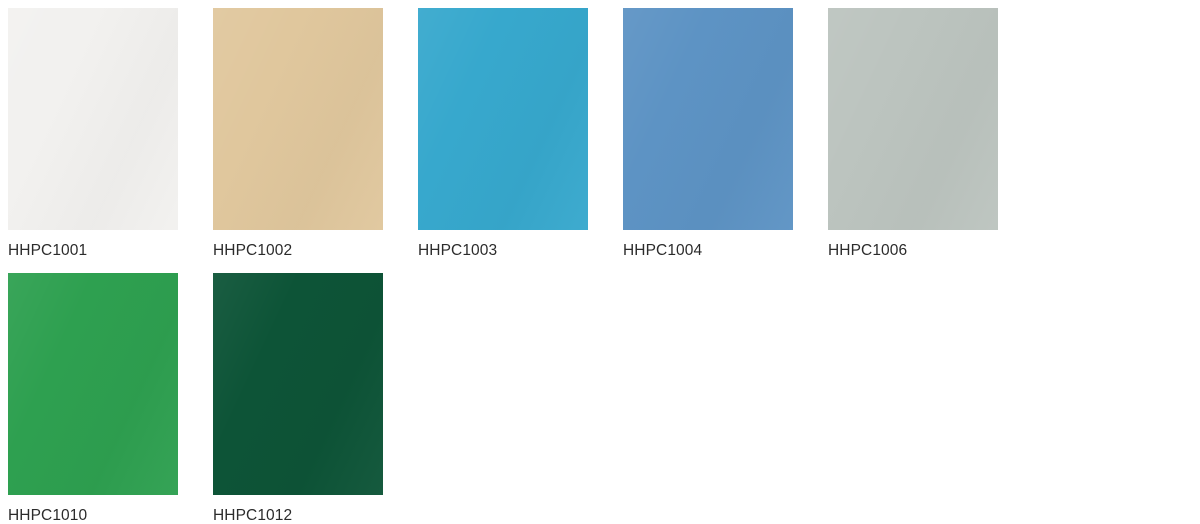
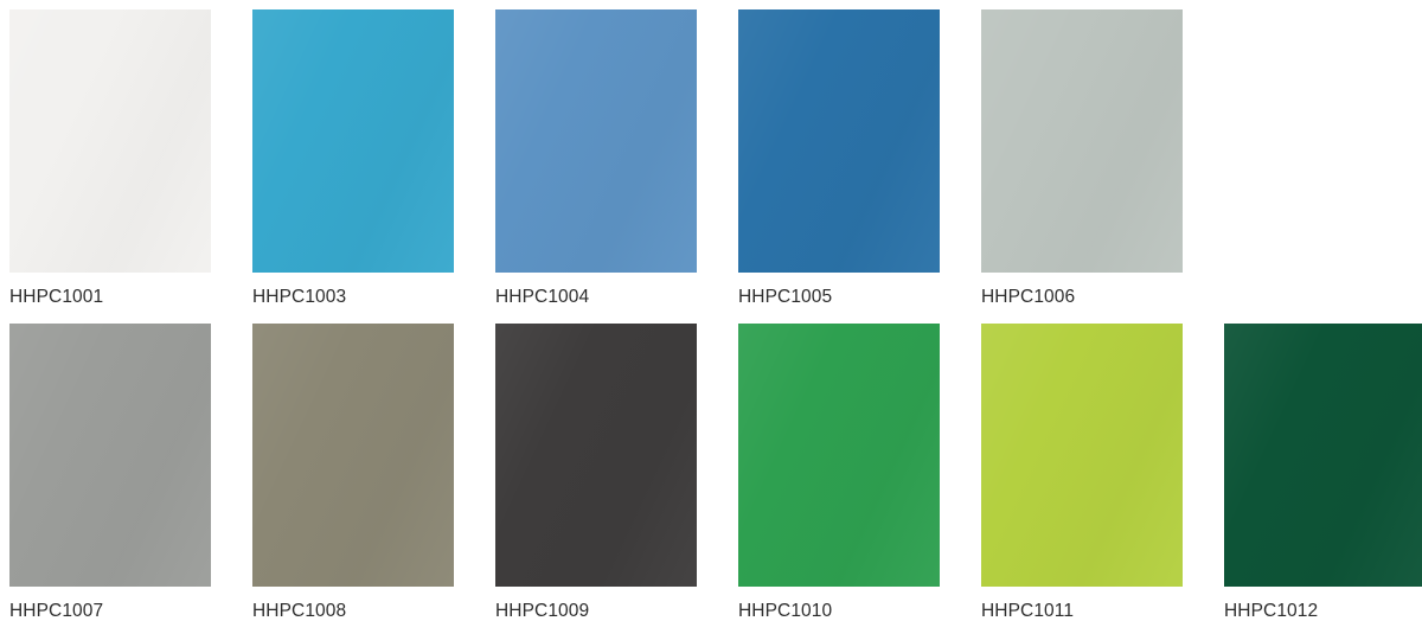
  HHPC1001
- HHPC1002
  HHPC1003
  HHPC1004
+ HHPC1005
  HHPC1006
+ HHPC1007
+ HHPC1008
+ HHPC1009
  HHPC1010
+ HHPC1011
  HHPC1012
